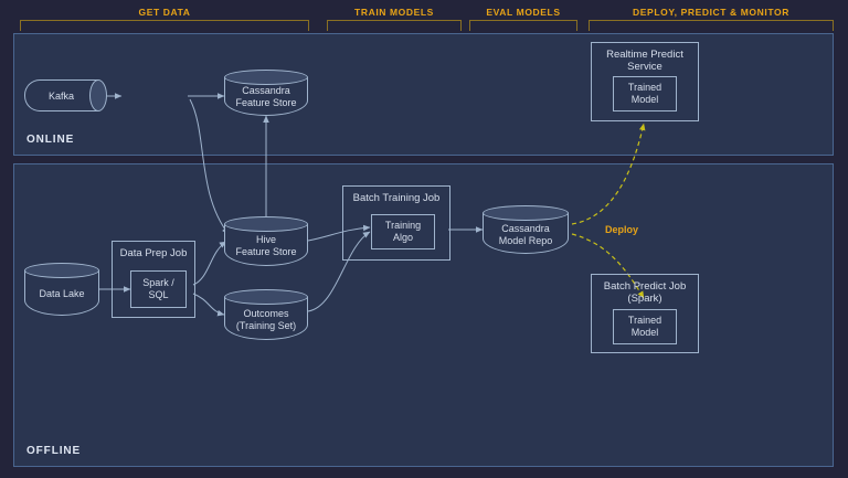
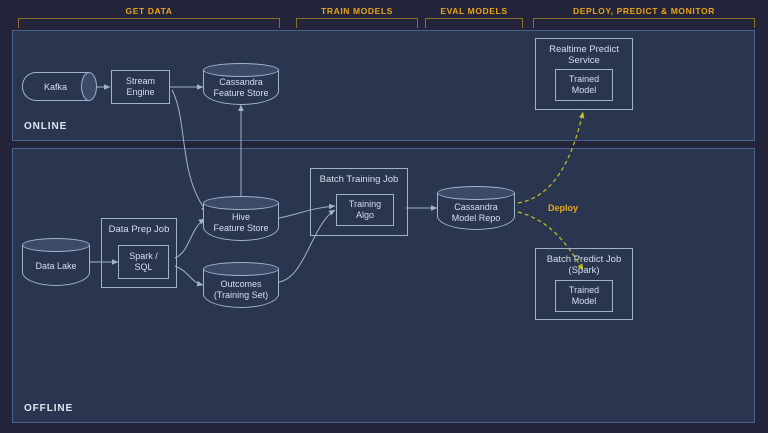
  GET DATA
  TRAIN MODELS
  EVAL MODELS
  DEPLOY, PREDICT & MONITOR
  ONLINE
  OFFLINE
  Kafka
+ Stream
+ Engine
  Cassandra
  Feature Store
  Realtime Predict
  Service
  Trained
  Model
  Data Lake
  Data Prep Job
  Spark /
  SQL
  Hive
  Feature Store
  Outcomes
  (Training Set)
  Batch Training Job
  Training
  Algo
  Cassandra
  Model Repo
  Deploy
  Batch Predict Job
  (Spark)
  Trained
  Model
